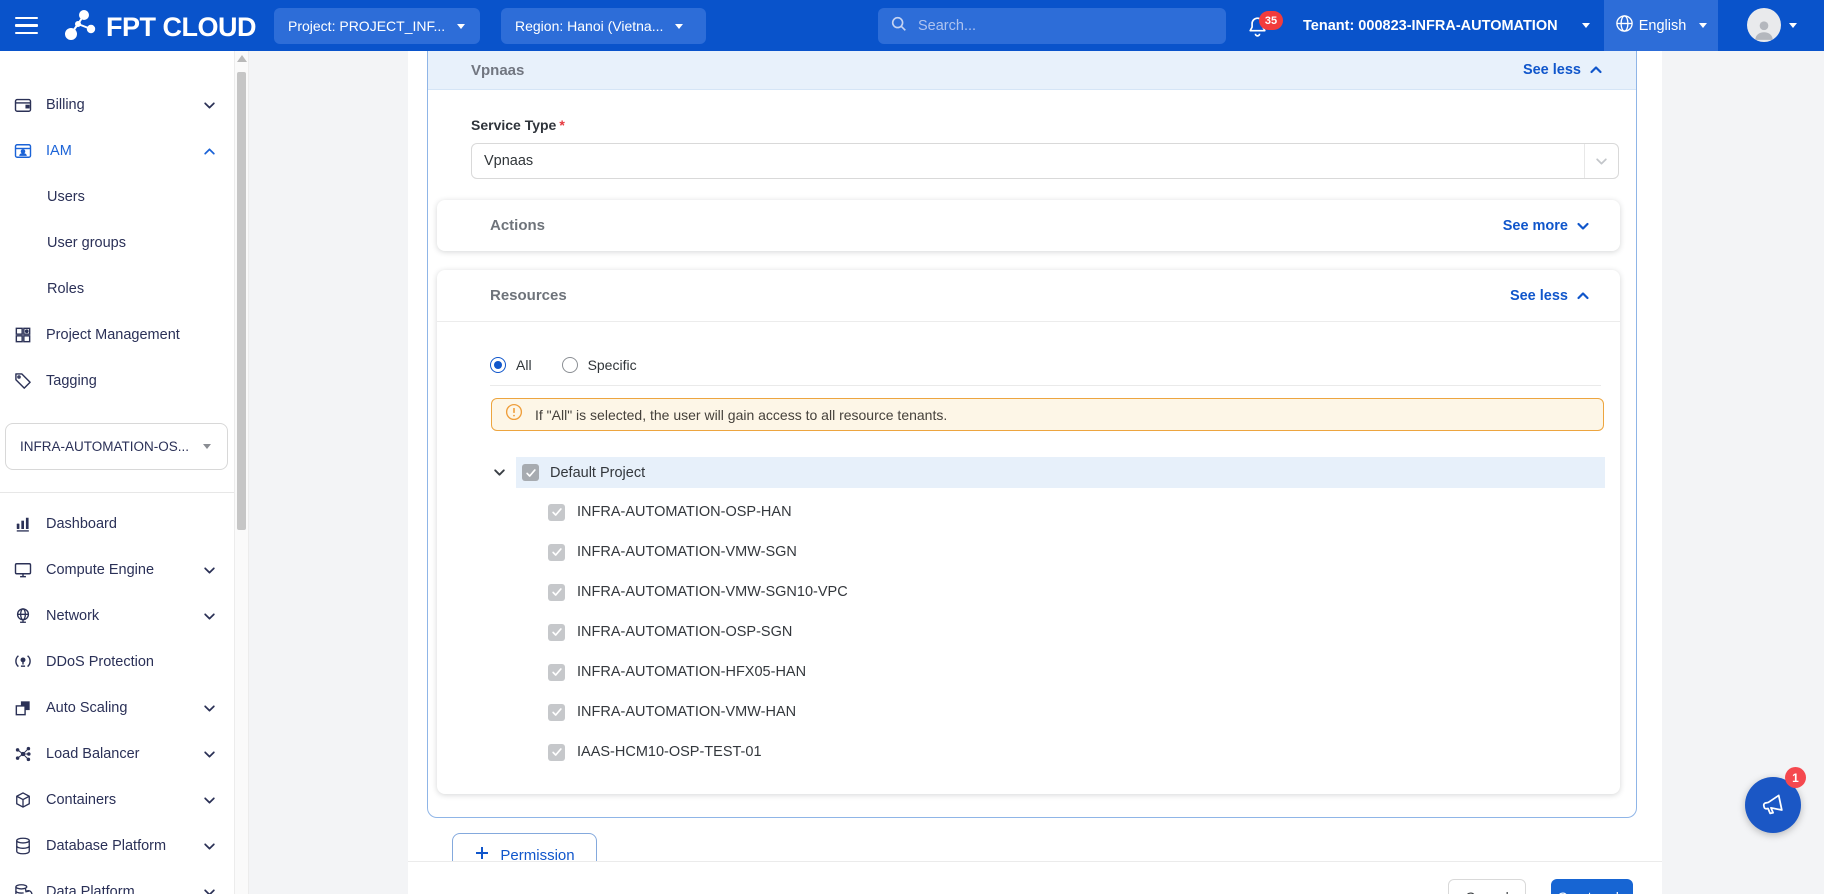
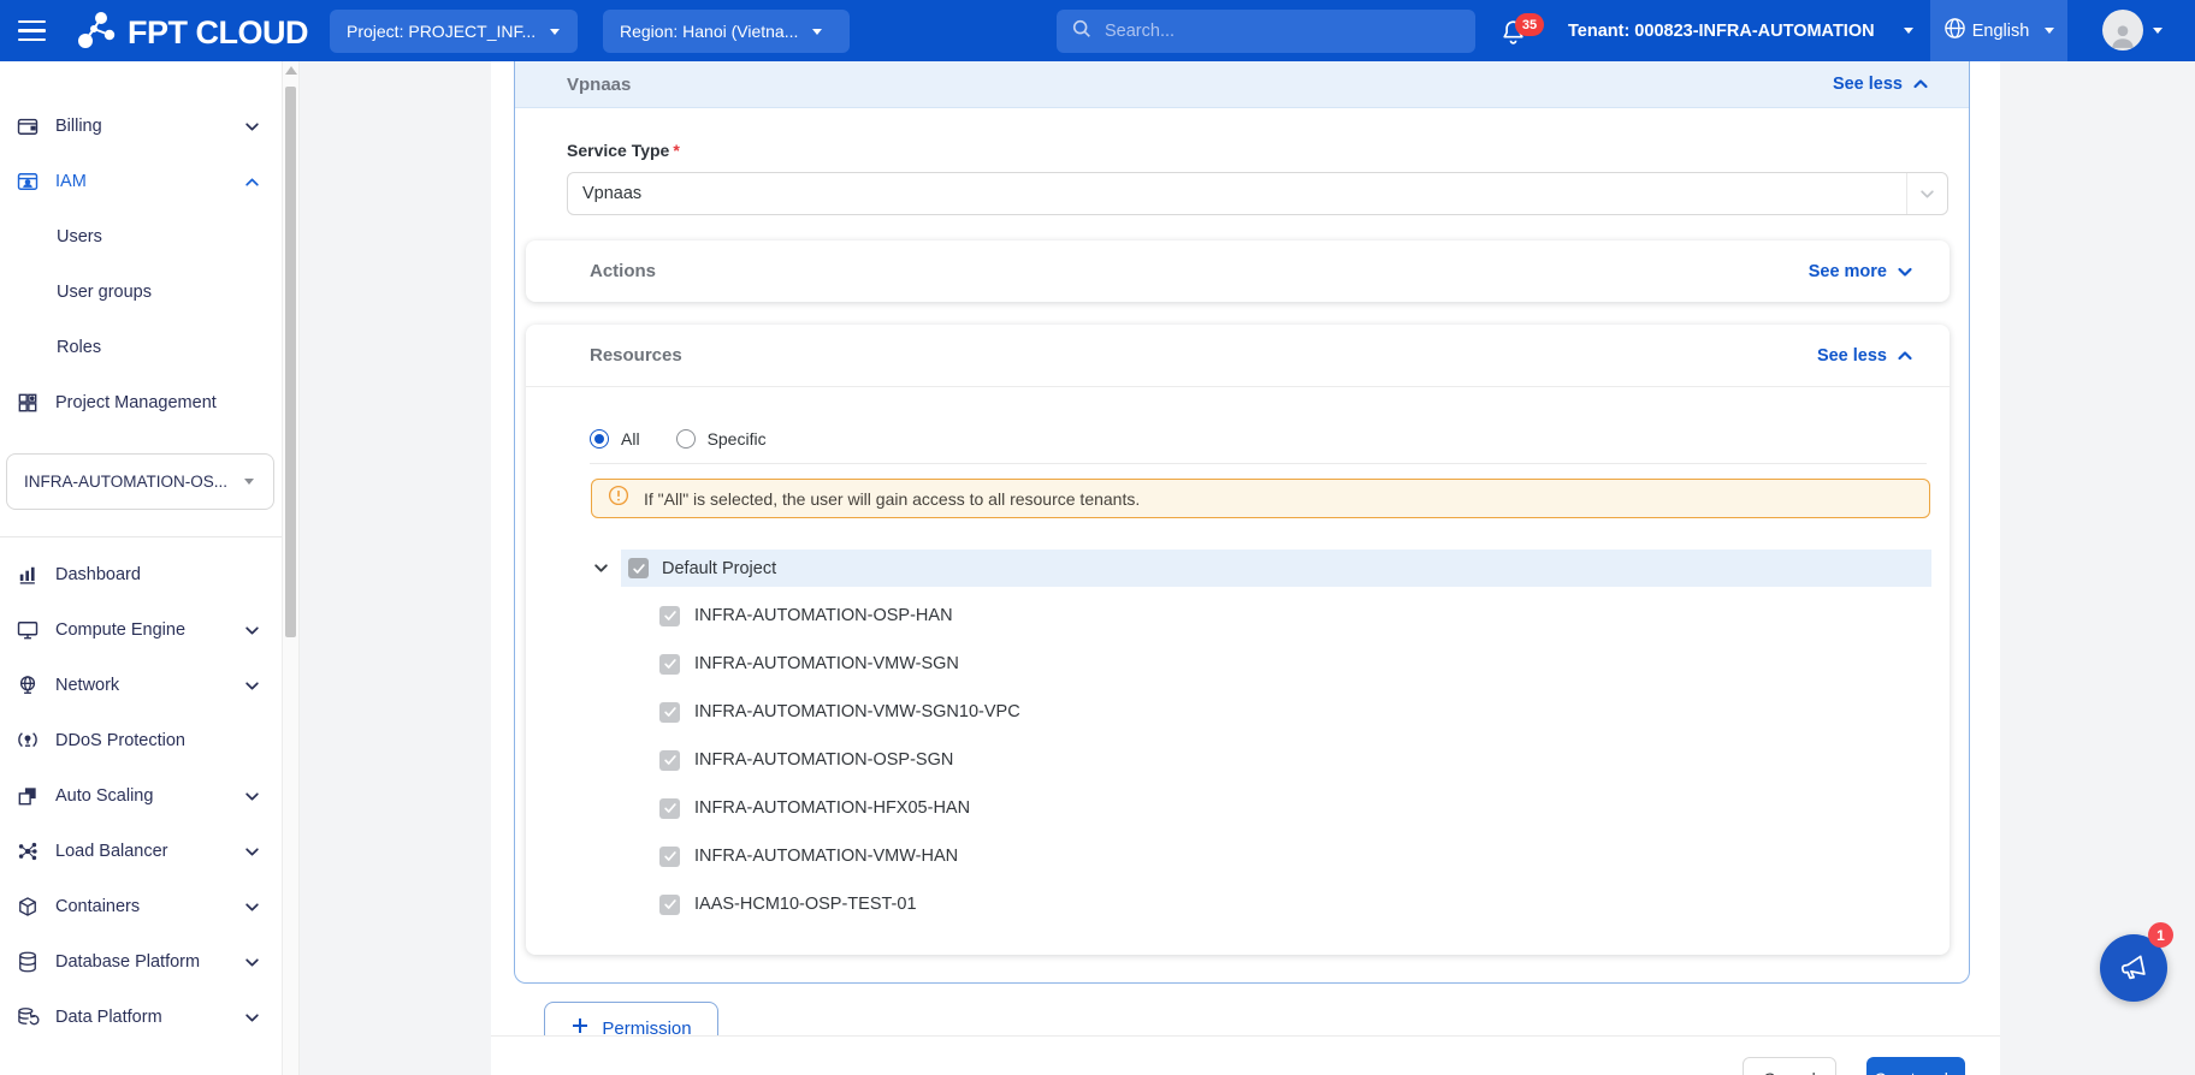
  FPT CLOUD
  Project: PROJECT_INF...
  Region: Hanoi (Vietna...
  Search...
  35
  Tenant: 000823-INFRA-AUTOMATION
  English
  Billing
  IAM
  Users
  User groups
  Roles
  Project Management
- Tagging
  INFRA-AUTOMATION-OS...
  Dashboard
  Compute Engine
  Network
  DDoS Protection
  Auto Scaling
  Load Balancer
  Containers
  Database Platform
  Data Platform
  Vpnaas
  See less
  Service Type *
  Vpnaas
  Actions
  See more
  Resources
  See less
  All
  Specific
  If "All" is selected, the user will gain access to all resource tenants.
  Default Project
  INFRA-AUTOMATION-OSP-HAN
  INFRA-AUTOMATION-VMW-SGN
  INFRA-AUTOMATION-VMW-SGN10-VPC
  INFRA-AUTOMATION-OSP-SGN
  INFRA-AUTOMATION-HFX05-HAN
  INFRA-AUTOMATION-VMW-HAN
  IAAS-HCM10-OSP-TEST-01
  Permission
  1
